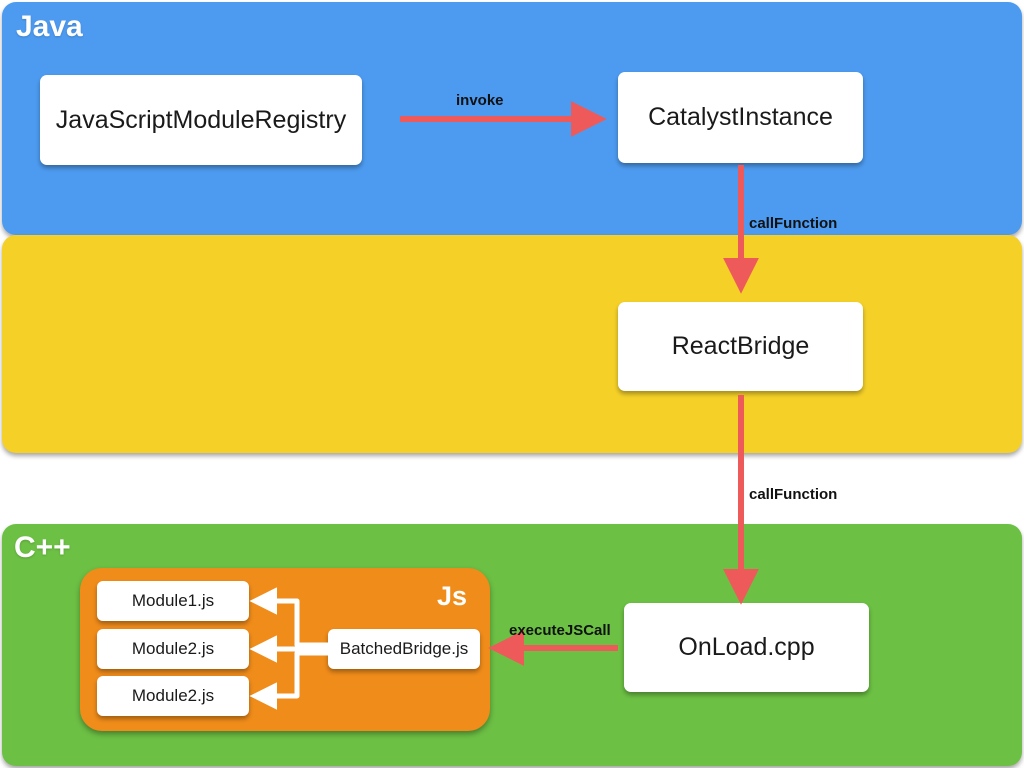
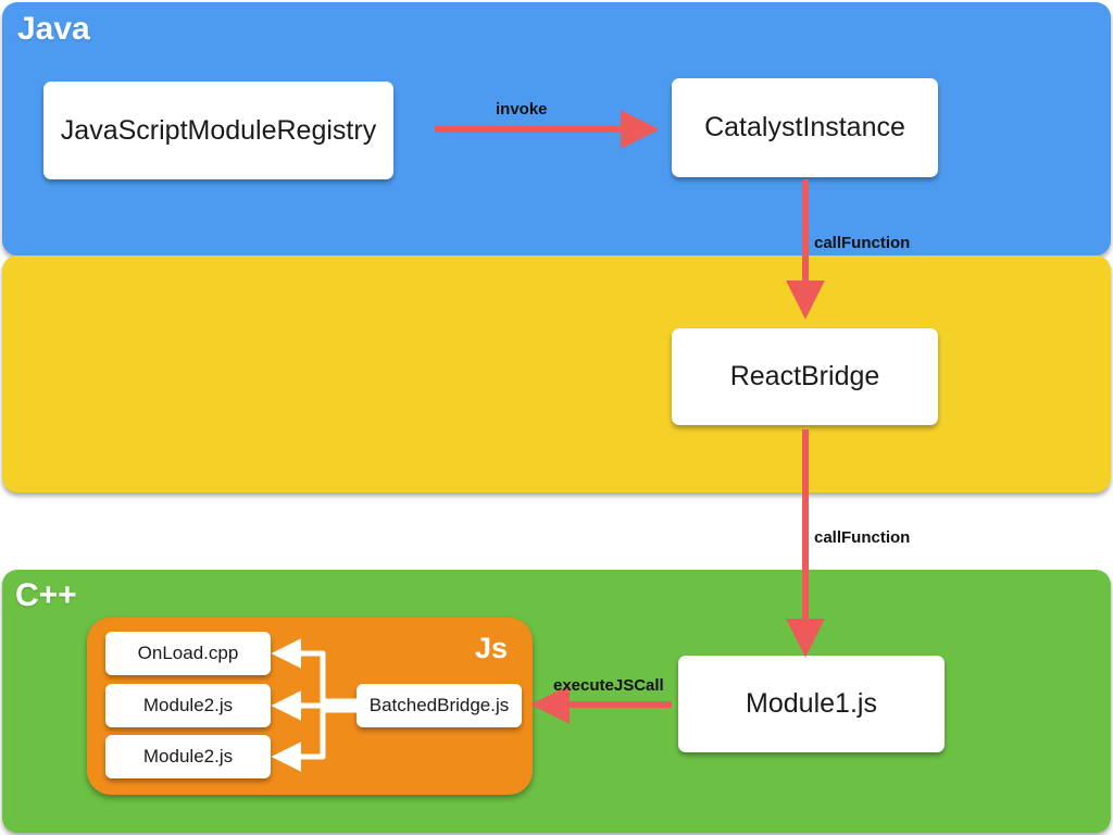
  Java
  C++
  Js
  JavaScriptModuleRegistry
  CatalystInstance
  ReactBridge
- OnLoad.cpp
+ Module1.js
  BatchedBridge.js
- Module1.js
+ OnLoad.cpp
  Module2.js
  Module2.js
  invoke
  callFunction
  callFunction
  executeJSCall
